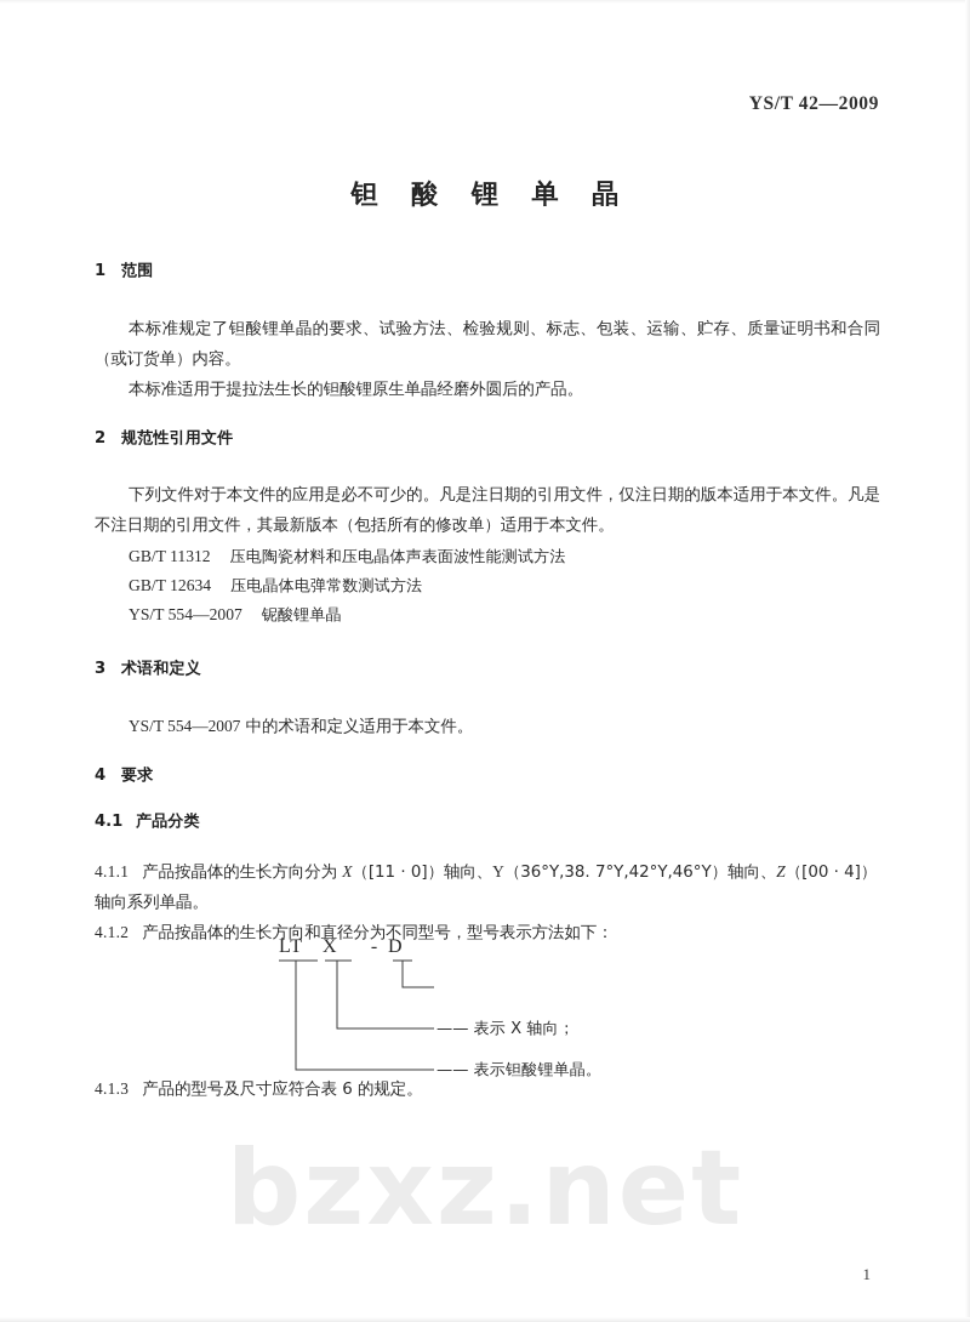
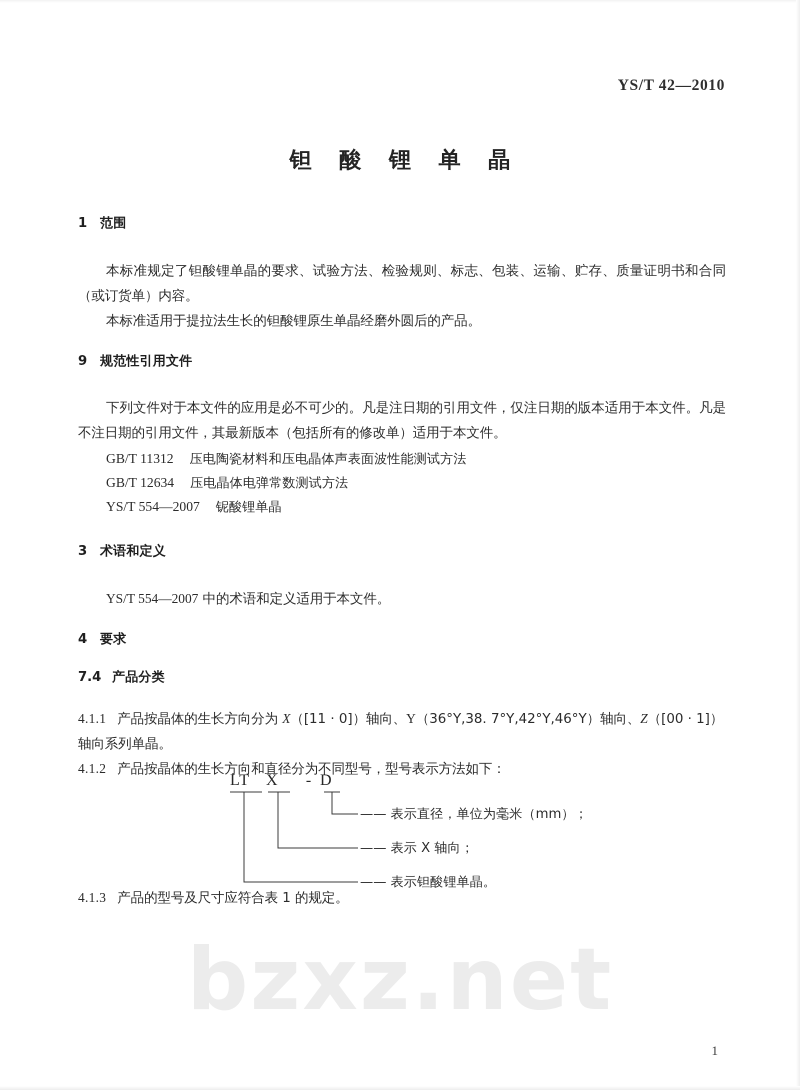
- YS/T 42—2009
+ YS/T 42—2010
  钽 酸 锂 单 晶
  1 范围
  本标准规定了钽酸锂单晶的要求、试验方法、检验规则、标志、包装、运输、贮存、质量证明书和合同（或订货单）内容。
  本标准适用于提拉法生长的钽酸锂原生单晶经磨外圆后的产品。
- 2 规范性引用文件
+ 9 规范性引用文件
  下列文件对于本文件的应用是必不可少的。凡是注日期的引用文件，仅注日期的版本适用于本文件。凡是不注日期的引用文件，其最新版本（包括所有的修改单）适用于本文件。
  GB/T 11312 压电陶瓷材料和压电晶体声表面波性能测试方法
  GB/T 12634 压电晶体电弹常数测试方法
  YS/T 554—2007 铌酸锂单晶
  3 术语和定义
  YS/T 554—2007 中的术语和定义适用于本文件。
  4 要求
- 4.1 产品分类
+ 7.4 产品分类
- 4.1.1 产品按晶体的生长方向分为 X（[11 · 0]）轴向、Y（36°Y,38. 7°Y,42°Y,46°Y）轴向、Z（[00 · 4]）轴向系列单晶。
+ 4.1.1 产品按晶体的生长方向分为 X（[11 · 0]）轴向、Y（36°Y,38. 7°Y,42°Y,46°Y）轴向、Z（[00 · 1]）轴向系列单晶。
  4.1.2 产品按晶体的生长方向和直径分为不同型号，型号表示方法如下：
  LT X - D
+ —— 表示直径，单位为毫米（mm）；
  —— 表示 X 轴向；
  —— 表示钽酸锂单晶。
- 4.1.3 产品的型号及尺寸应符合表 6 的规定。
+ 4.1.3 产品的型号及尺寸应符合表 1 的规定。
  1
